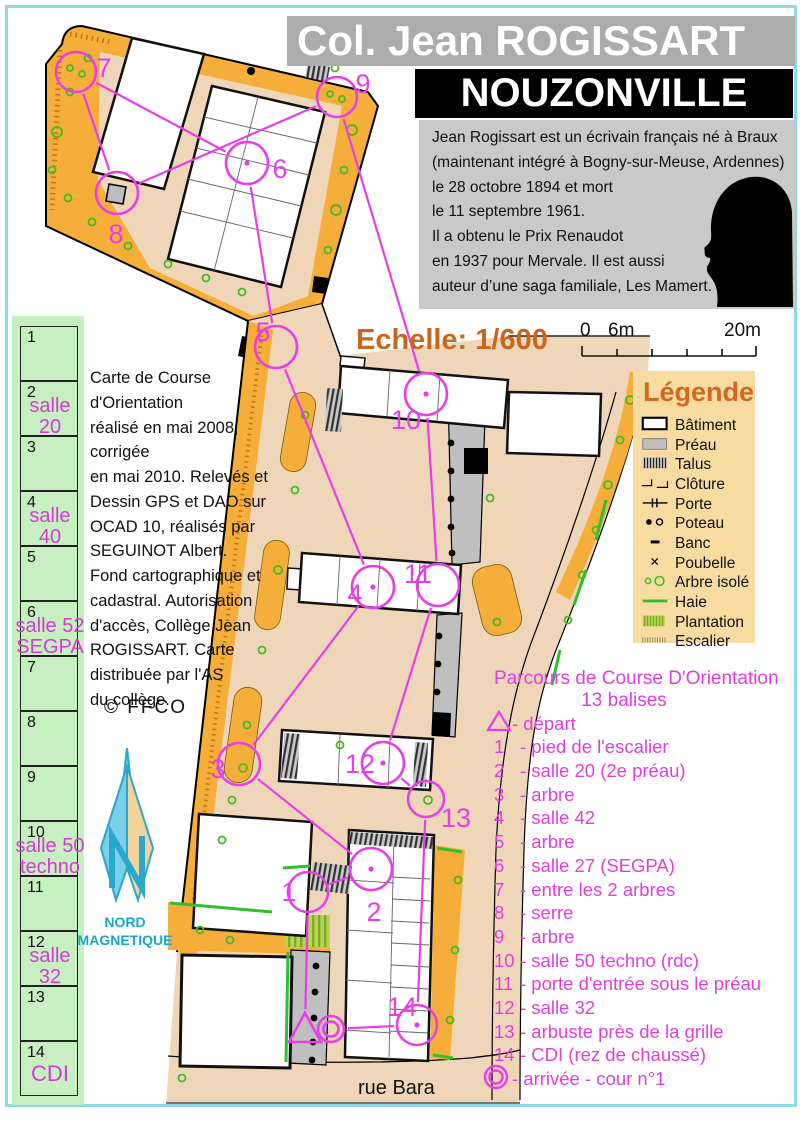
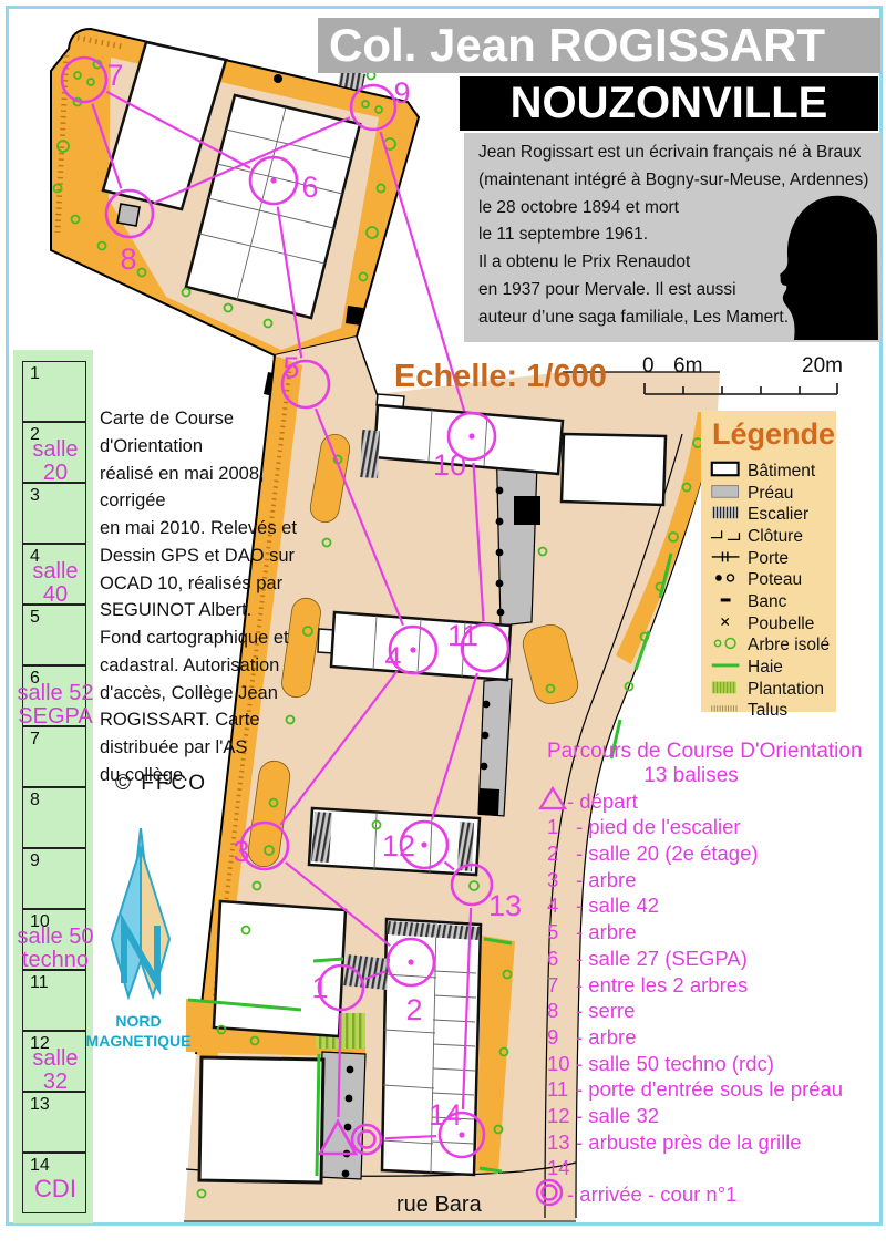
  rue Bara
  1
  2
  3
  4
  5
  6
  7
  8
  9
  10
  11
  12
  13
  14
  Col. Jean ROGISSART
  NOUZONVILLE
  Jean Rogissart est un écrivain français né à Braux
  (maintenant intégré à Bogny-sur-Meuse, Ardennes)
  le 28 octobre 1894 et mort
  le 11 septembre 1961.
  Il a obtenu le Prix Renaudot
  en 1937 pour Mervale. Il est aussi
  auteur d’une saga familiale, Les Mamert.
  Echelle: 1/600
  0
  6m
  20m
  Légende
  Bâtiment
  Préau
- Talus
+ Escalier
  Clôture
  Porte
  Poteau
  Banc
  Poubelle
  Arbre isolé
  Haie
  Plantation
- Escalier
+ Talus
  1
  2
  salle
  20
  3
  4
  salle
  40
  5
  6
  salle 52
  SEGPA
  7
  8
  9
  10
  salle 50
  techno
  11
  12
  salle
  32
  13
  14
  CDI
  Carte de Course d'Orientation
  réalisé en mai 2008, corrigée
  en mai 2010. Relevés et
  Dessin GPS et DAO sur
  OCAD 10, réalisés par
  SEGUINOT Albert.
  Fond cartographique et
  cadastral. Autorisation
  d'accès, Collège Jean
  ROGISSART. Carte
  distribuée par l'AS
  du collège.
  © FFCO
  NORD
  MAGNETIQUE
  Parcours de Course D'Orientation
  13 balises
  - départ
  1
  - pied de l'escalier
  2
- - salle 20 (2e préau)
+ - salle 20 (2e étage)
  3
  - arbre
  4
  - salle 42
  5
  - arbre
  6
  - salle 27 (SEGPA)
  7
  - entre les 2 arbres
  8
  - serre
  9
  - arbre
  10
  - salle 50 techno (rdc)
  11
  - porte d'entrée sous le préau
  12
  - salle 32
  13
  - arbuste près de la grille
  14
- - CDI (rez de chaussé)
  - arrivée - cour n°1
